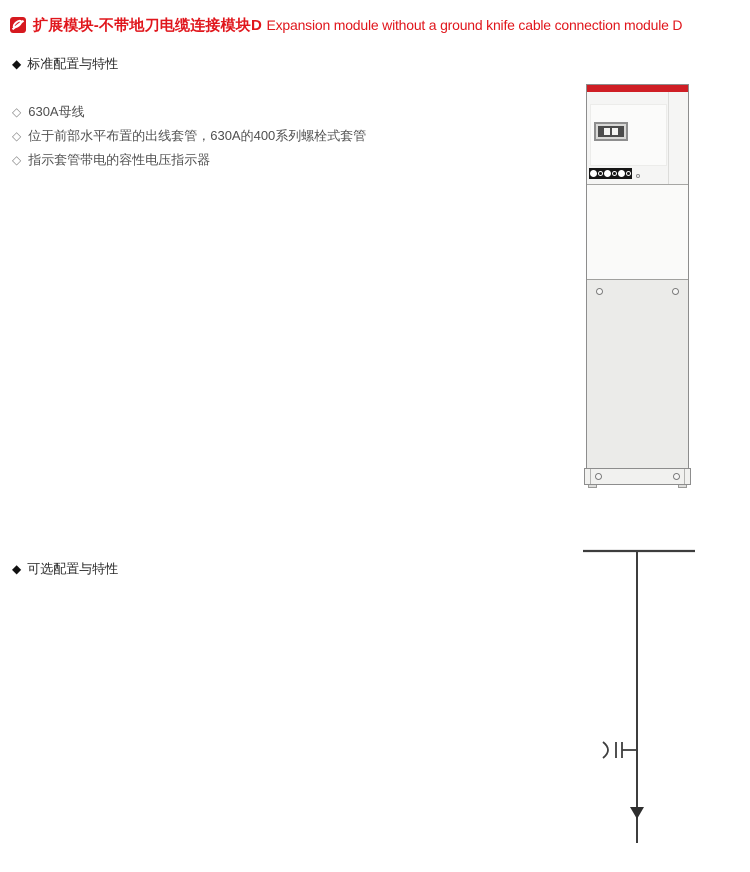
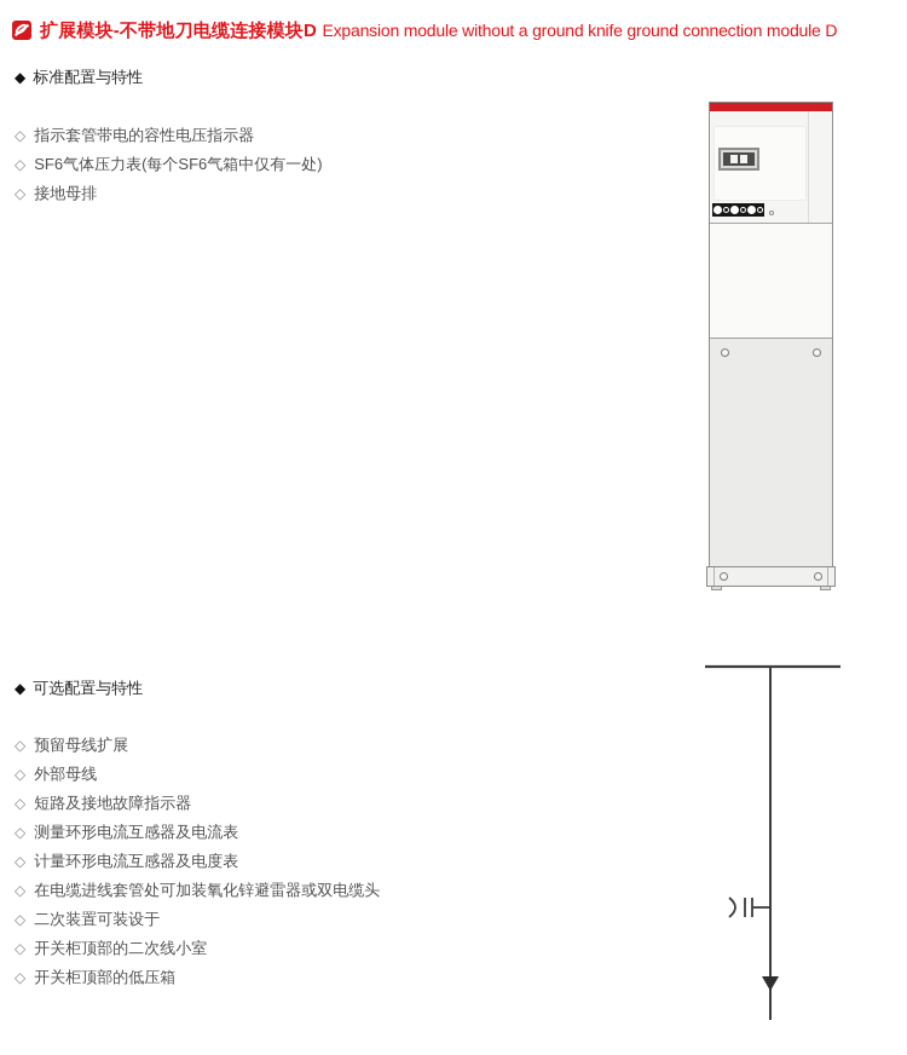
- 扩展模块-不带地刀电缆连接模块D Expansion module without a ground knife cable connection module D
+ 扩展模块-不带地刀电缆连接模块D Expansion module without a ground knife ground connection module D
  ◆ 标准配置与特性
- ◇ 630A母线
- ◇ 位于前部水平布置的出线套管，630A的400系列螺栓式套管
  ◇ 指示套管带电的容性电压指示器
+ ◇ SF6气体压力表(每个SF6气箱中仅有一处)
+ ◇ 接地母排
  ◆ 可选配置与特性
+ ◇ 预留母线扩展
+ ◇ 外部母线
+ ◇ 短路及接地故障指示器
+ ◇ 测量环形电流互感器及电流表
+ ◇ 计量环形电流互感器及电度表
+ ◇ 在电缆进线套管处可加装氧化锌避雷器或双电缆头
+ ◇ 二次装置可装设于
+ ◇ 开关柜顶部的二次线小室
+ ◇ 开关柜顶部的低压箱
